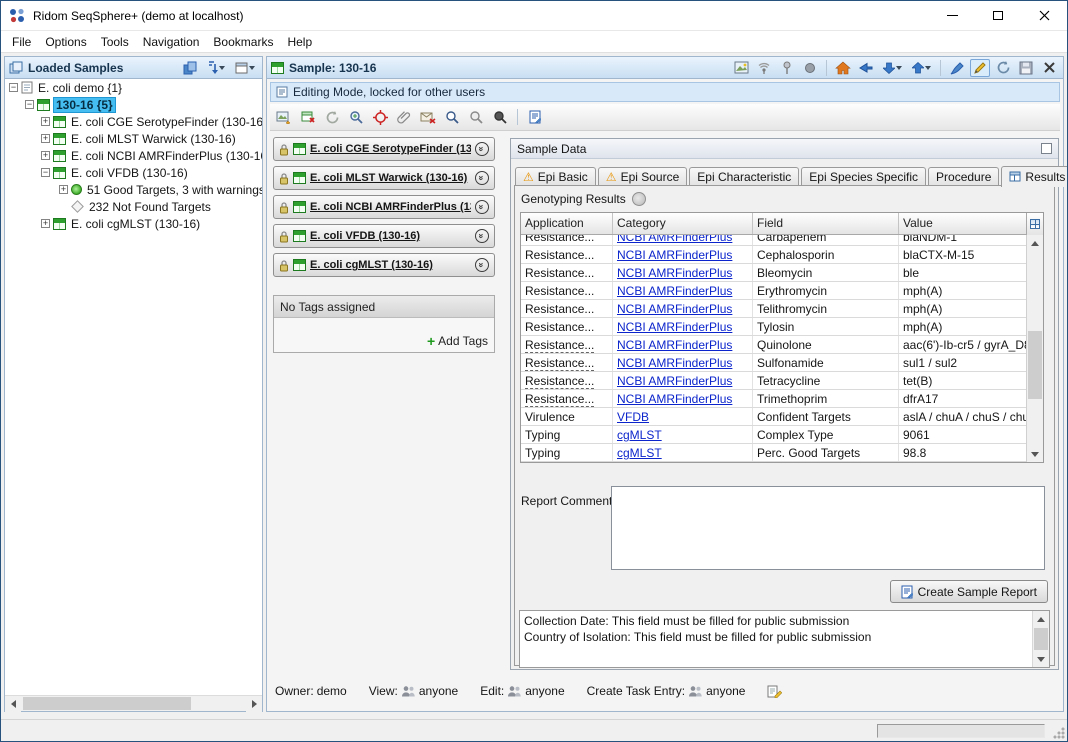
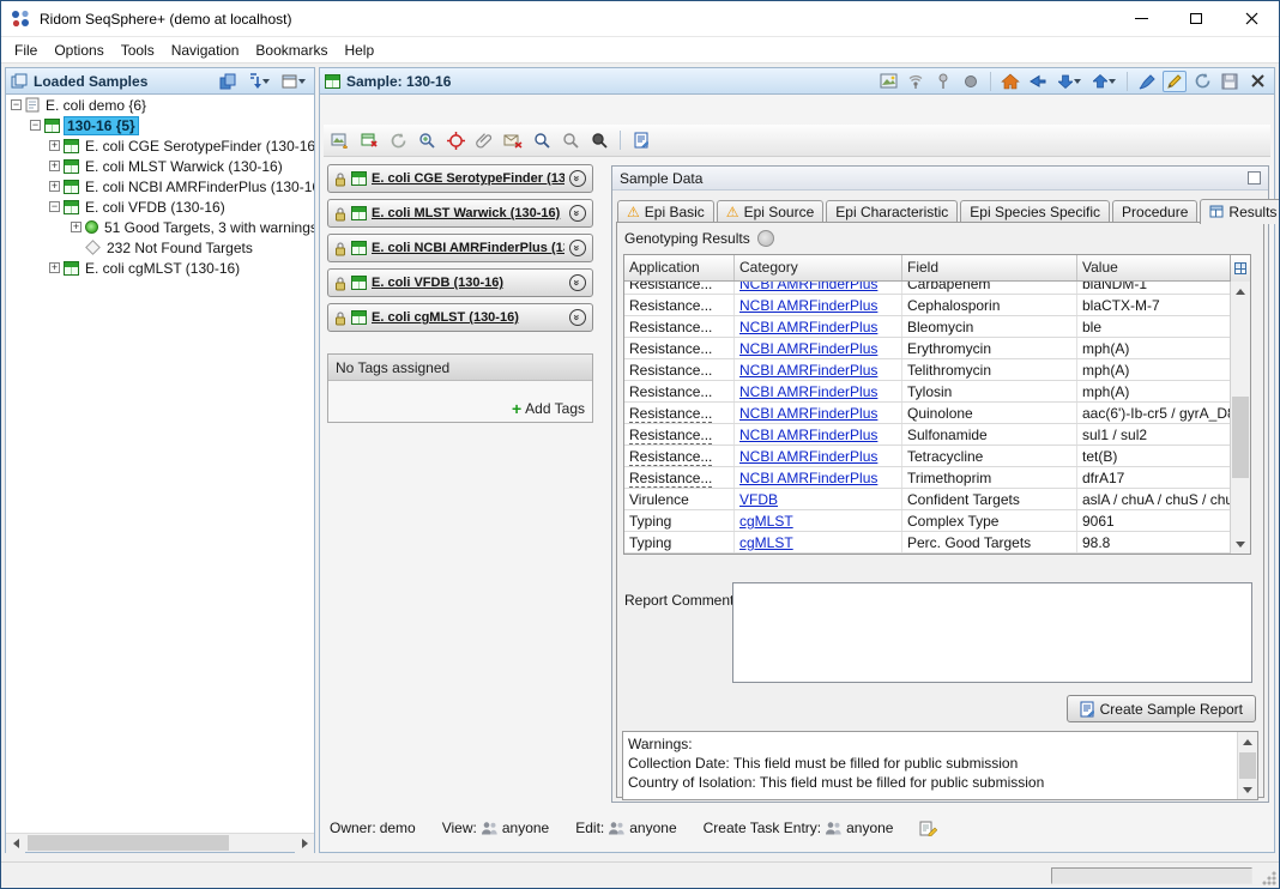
  Ridom SeqSphere+ (demo at localhost)
  File
  Options
  Tools
  Navigation
  Bookmarks
  Help
  Loaded Samples
- E. coli demo {1}
+ E. coli demo {6}
  130-16 {5}
  E. coli CGE SerotypeFinder (130-16
  E. coli MLST Warwick (130-16)
  E. coli NCBI AMRFinderPlus (130-1
  E. coli VFDB (130-16)
  51 Good Targets, 3 with warnings
  232 Not Found Targets
  E. coli cgMLST (130-16)
  Sample: 130-16
- Editing Mode, locked for other users
  E. coli CGE SerotypeFinder (13
  E. coli MLST Warwick (130-16)
  E. coli NCBI AMRFinderPlus (1
  E. coli VFDB (130-16)
  E. coli cgMLST (130-16)
  No Tags assigned
  +
  Add Tags
  Sample Data
  ⚠
  Epi Basic
  ⚠
  Epi Source
  Epi Characteristic
  Epi Species Specific
  Procedure
  Results
  Genotyping Results
  Application
  Category
  Field
  Value
  Resistance...
  NCBI AMRFinderPlus
  Carbapenem
  blaNDM-1
  Resistance...
  NCBI AMRFinderPlus
  Cephalosporin
- blaCTX-M-15
+ blaCTX-M-7
  Resistance...
  NCBI AMRFinderPlus
  Bleomycin
  ble
  Resistance...
  NCBI AMRFinderPlus
  Erythromycin
  mph(A)
  Resistance...
  NCBI AMRFinderPlus
  Telithromycin
  mph(A)
  Resistance...
  NCBI AMRFinderPlus
  Tylosin
  mph(A)
  Resistance...
  NCBI AMRFinderPlus
  Quinolone
  aac(6')-Ib-cr5 / gyrA_D
  Resistance...
  NCBI AMRFinderPlus
  Sulfonamide
  sul1 / sul2
  Resistance...
  NCBI AMRFinderPlus
  Tetracycline
  tet(B)
  Resistance...
  NCBI AMRFinderPlus
  Trimethoprim
  dfrA17
  Virulence
  VFDB
  Confident Targets
  aslA / chuA / chuS / ch
  Typing
  cgMLST
  Complex Type
  9061
  Typing
  cgMLST
  Perc. Good Targets
  98.8
  Report Commen
  Create Sample Report
+ Warnings:
  Collection Date: This field must be filled for public submission
  Country of Isolation: This field must be filled for public submission
  Owner:
  demo
  View:
  anyone
  Edit:
  anyone
  Create Task Entry:
  anyone
